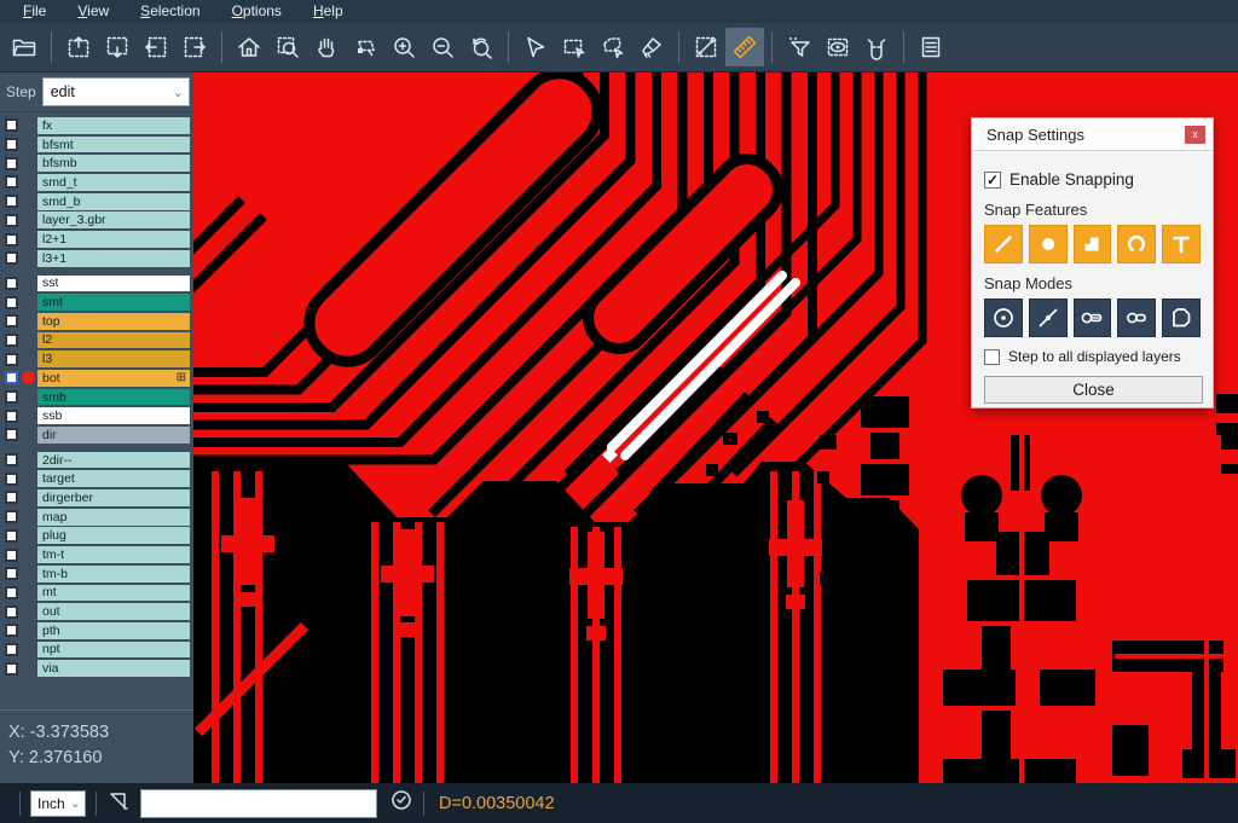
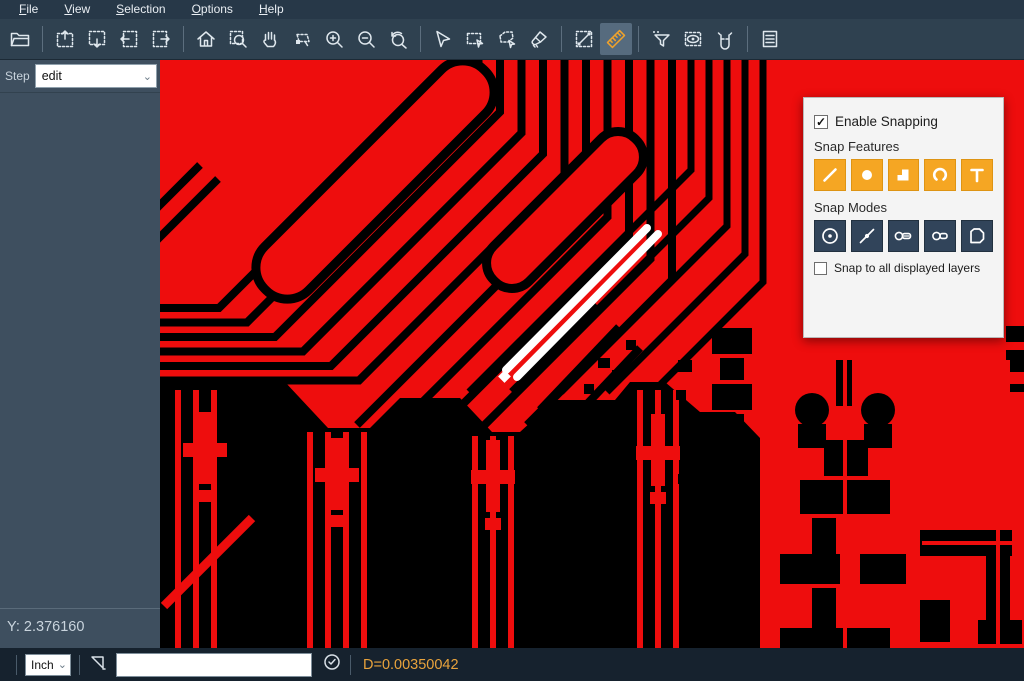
  File
  View
  Selection
  Options
  Help
  Step
  edit
  ⌄
- fx
- bfsmt
- bfsmb
- smd_t
- smd_b
- layer_3.gbr
- l2+1
- l3+1
- sst
- smt
- top
- l2
- l3
- bot
- ⊞
- smb
- ssb
- dir
- 2dir--
- target
- dirgerber
- map
- plug
- tm-t
- tm-b
- mt
- out
- pth
- npt
- via
- X: -3.373583
  Y: 2.376160
- Snap Settings
- x
  ✓
  Enable Snapping
  Snap Features
  Snap Modes
- Step to all displayed layers
+ Snap to all displayed layers
- Close
  Inch
  ⌄
  D=0.00350042
